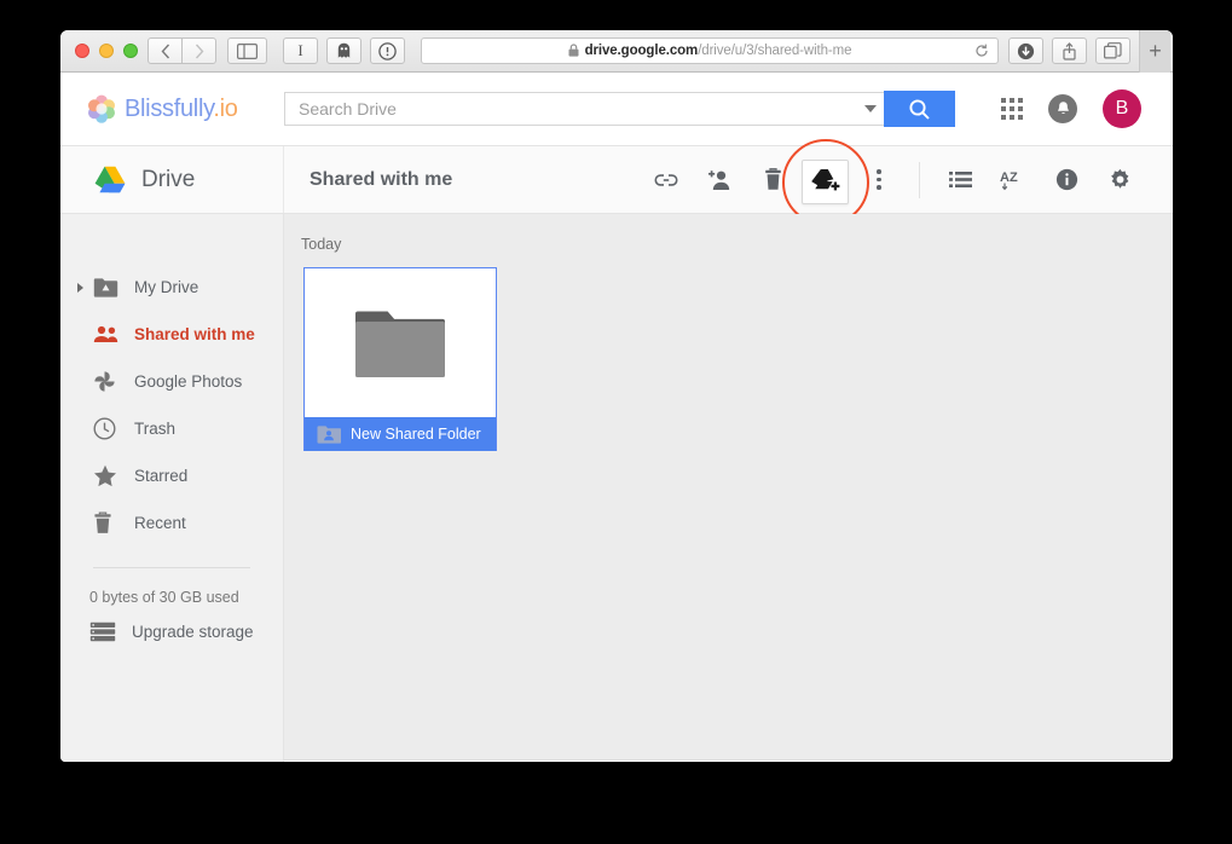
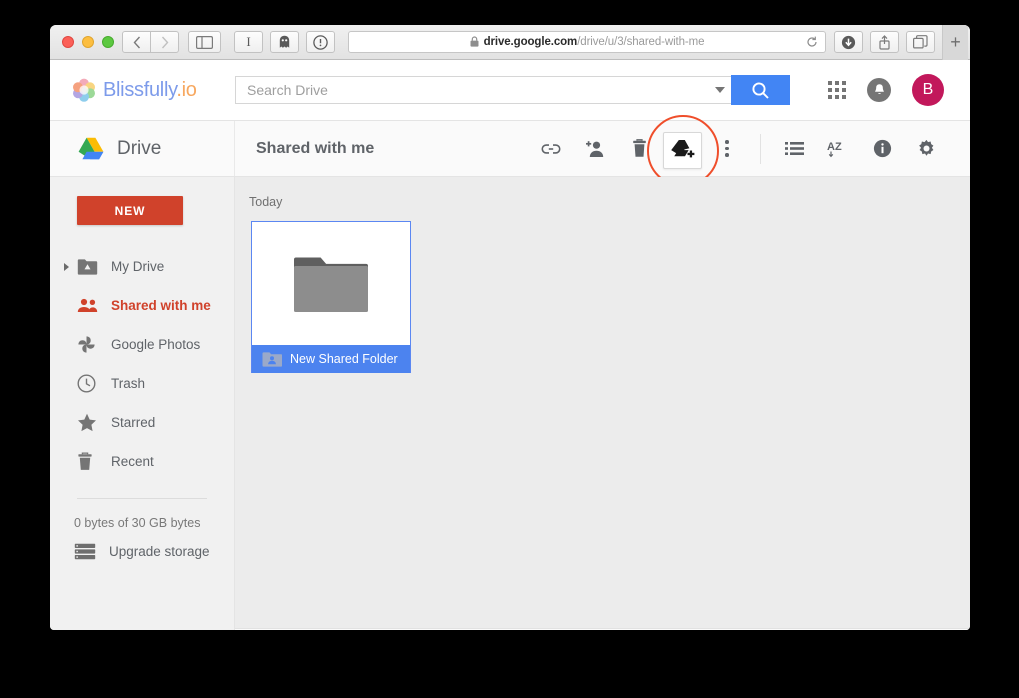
  I
  drive.google.com/drive/u/3/shared-with-me
  +
  Blissfully.io
  Search Drive
  B
  Drive
  Shared with me
  A
  Z
+ NEW
  My Drive
  Shared with me
  Google Photos
  Trash
  Starred
  Recent
- 0 bytes of 30 GB used
+ 0 bytes of 30 GB bytes
  Upgrade storage
  Today
  New Shared Folder
